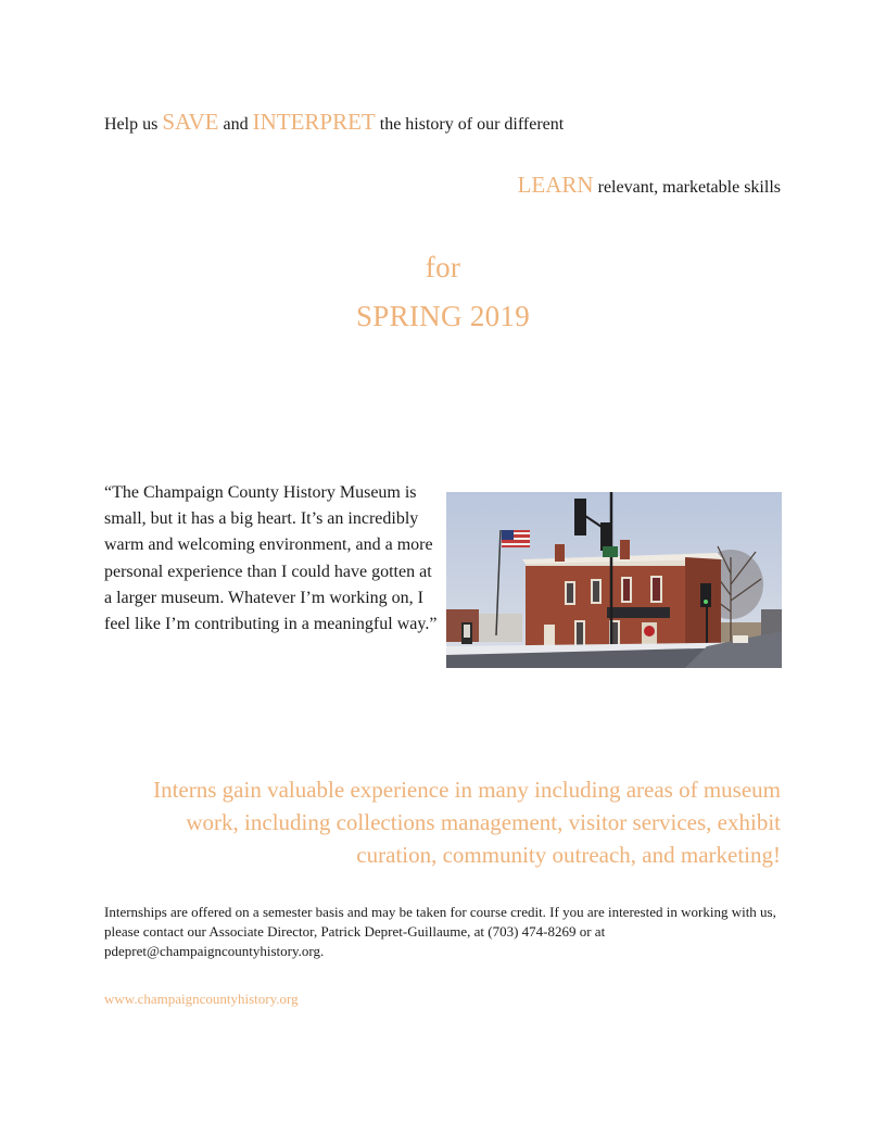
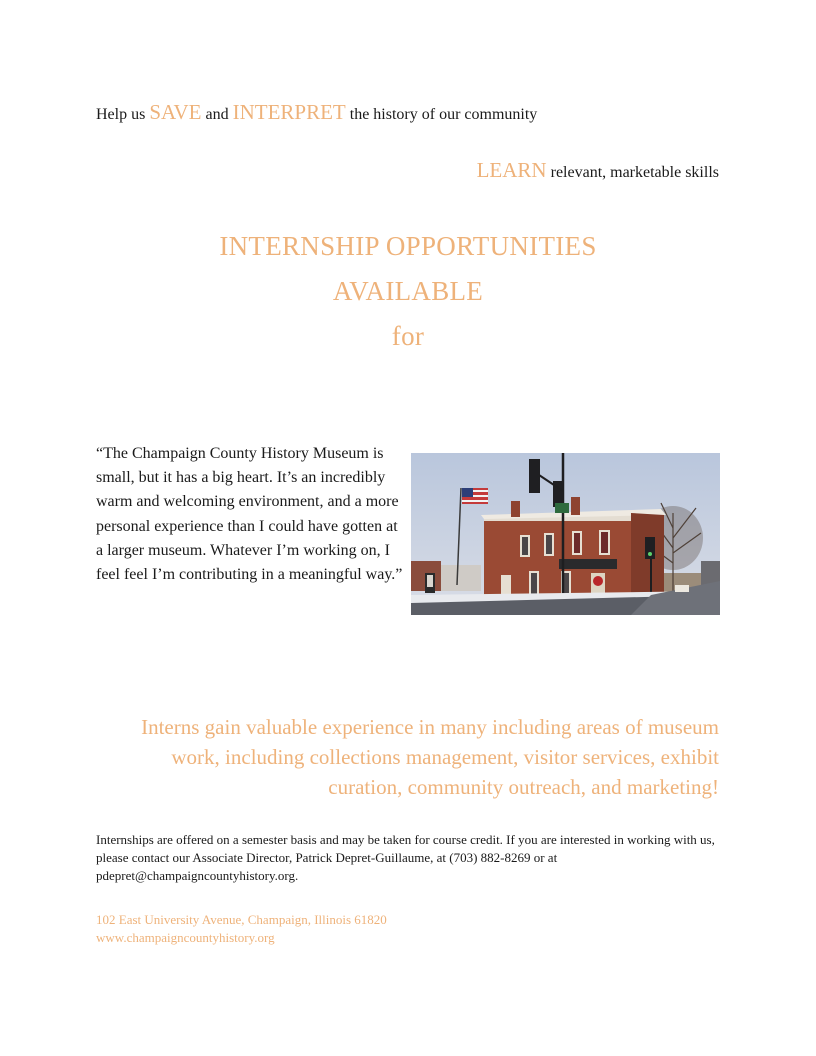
- Help us SAVE and INTERPRET the history of our different
+ Help us SAVE and INTERPRET the history of our community
  LEARN relevant, marketable skills
+ INTERNSHIP OPPORTUNITIES
+ AVAILABLE
  for
- SPRING 2019
- “The Champaign County History Museum is small, but it has a big heart. It’s an incredibly warm and welcoming environment, and a more personal experience than I could have gotten at a larger museum. Whatever I’m working on, I feel like I’m contributing in a meaningful way.”
+ “The Champaign County History Museum is small, but it has a big heart. It’s an incredibly warm and welcoming environment, and a more personal experience than I could have gotten at a larger museum. Whatever I’m working on, I feel feel I’m contributing in a meaningful way.”
  Interns gain valuable experience in many including areas of museum work, including collections management, visitor services, exhibit curation, community outreach, and marketing!
- Internships are offered on a semester basis and may be taken for course credit. If you are interested in working with us, please contact our Associate Director, Patrick Depret-Guillaume, at (703) 474-8269 or at pdepret@champaigncountyhistory.org.
+ Internships are offered on a semester basis and may be taken for course credit. If you are interested in working with us, please contact our Associate Director, Patrick Depret-Guillaume, at (703) 882-8269 or at pdepret@champaigncountyhistory.org.
+ 102 East University Avenue, Champaign, Illinois 61820
  www.champaigncountyhistory.org
